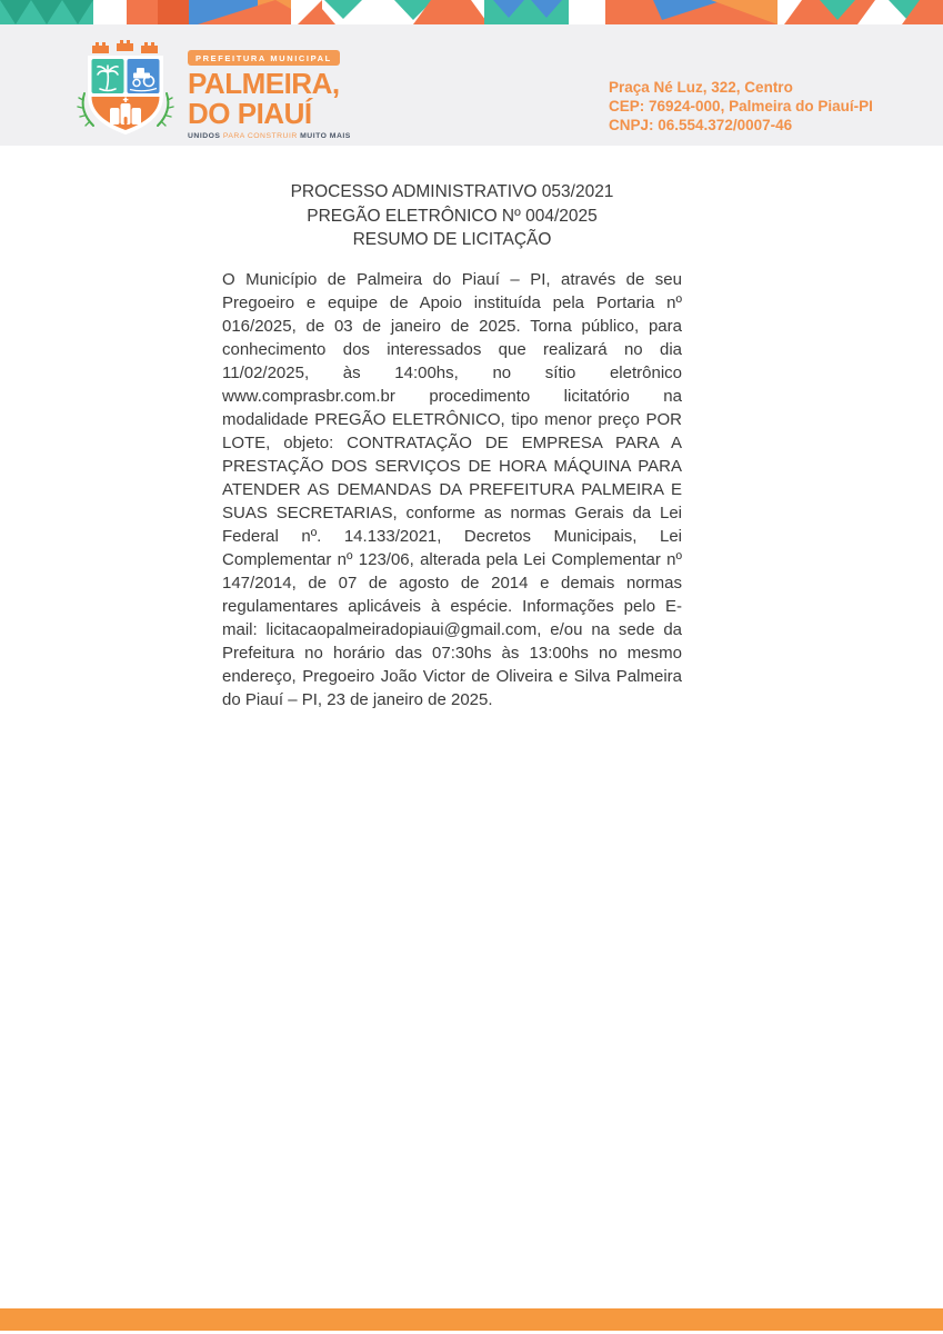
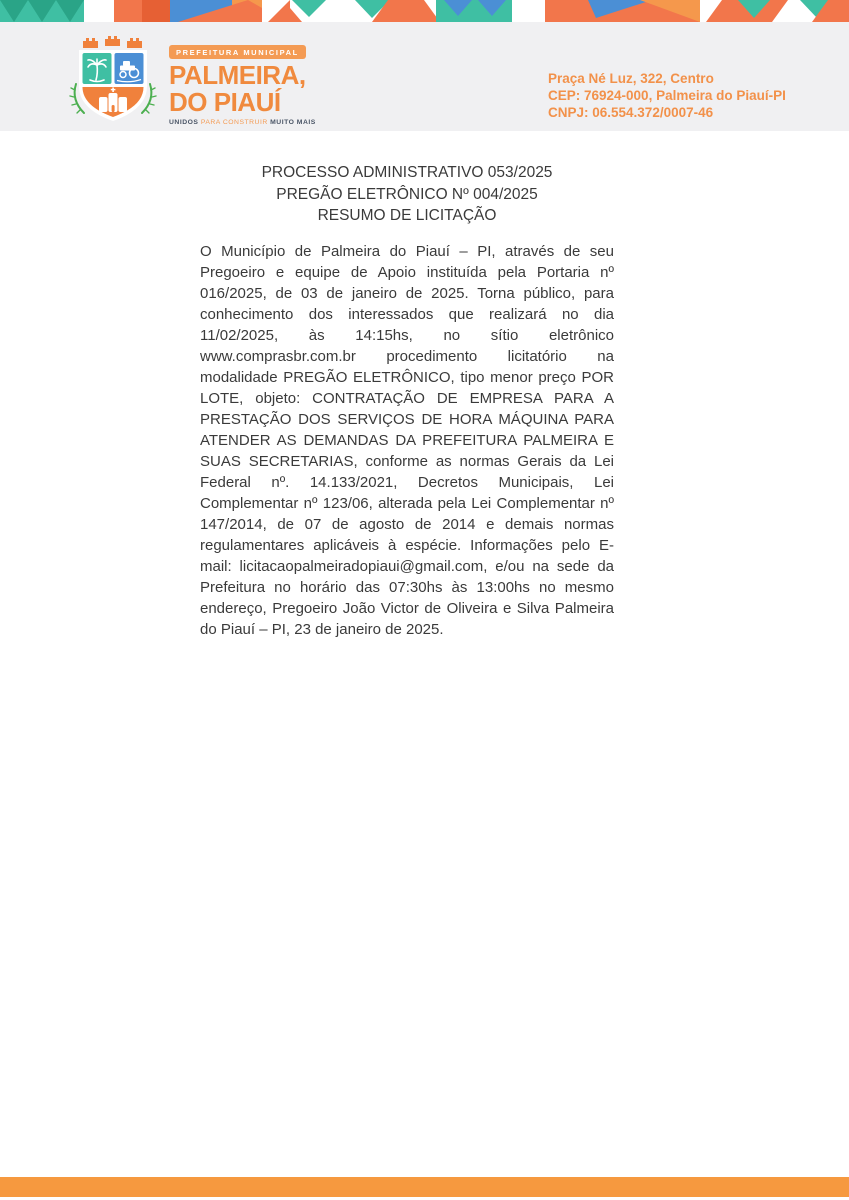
  PREFEITURA MUNICIPAL
  PALMEIRA,
  DO PIAUÍ
  Praça Né Luz, 322, Centro
  CEP: 76924-000, Palmeira do Piauí-PI
  CNPJ: 06.554.372/0007-46
- PROCESSO ADMINISTRATIVO 053/2021
+ PROCESSO ADMINISTRATIVO 053/2025
  PREGÃO ELETRÔNICO Nº 004/2025
  RESUMO DE LICITAÇÃO
- O Município de Palmeira do Piauí – PI, através de seu Pregoeiro e equipe de Apoio instituída pela Portaria nº 016/2025, de 03 de janeiro de 2025. Torna público, para conhecimento dos interessados que realizará no dia 11/02/2025, às 14:00hs, no sítio eletrônico www.comprasbr.com.br procedimento licitatório na modalidade PREGÃO ELETRÔNICO, tipo menor preço POR LOTE, objeto: CONTRATAÇÃO DE EMPRESA PARA A PRESTAÇÃO DOS SERVIÇOS DE HORA MÁQUINA PARA ATENDER AS DEMANDAS DA PREFEITURA PALMEIRA E SUAS SECRETARIAS, conforme as normas Gerais da Lei Federal nº. 14.133/2021, Decretos Municipais, Lei Complementar nº 123/06, alterada pela Lei Complementar nº 147/2014, de 07 de agosto de 2014 e demais normas regulamentares aplicáveis à espécie. Informações pelo E-mail: licitacaopalmeiradopiaui@gmail.com, e/ou na sede da Prefeitura no horário das 07:30hs às 13:00hs no mesmo endereço, Pregoeiro João Victor de Oliveira e Silva Palmeira do Piauí – PI, 23 de janeiro de 2025.
+ O Município de Palmeira do Piauí – PI, através de seu Pregoeiro e equipe de Apoio instituída pela Portaria nº 016/2025, de 03 de janeiro de 2025. Torna público, para conhecimento dos interessados que realizará no dia 11/02/2025, às 14:15hs, no sítio eletrônico www.comprasbr.com.br procedimento licitatório na modalidade PREGÃO ELETRÔNICO, tipo menor preço POR LOTE, objeto: CONTRATAÇÃO DE EMPRESA PARA A PRESTAÇÃO DOS SERVIÇOS DE HORA MÁQUINA PARA ATENDER AS DEMANDAS DA PREFEITURA PALMEIRA E SUAS SECRETARIAS, conforme as normas Gerais da Lei Federal nº. 14.133/2021, Decretos Municipais, Lei Complementar nº 123/06, alterada pela Lei Complementar nº 147/2014, de 07 de agosto de 2014 e demais normas regulamentares aplicáveis à espécie. Informações pelo E-mail: licitacaopalmeiradopiaui@gmail.com, e/ou na sede da Prefeitura no horário das 07:30hs às 13:00hs no mesmo endereço, Pregoeiro João Victor de Oliveira e Silva Palmeira do Piauí – PI, 23 de janeiro de 2025.
